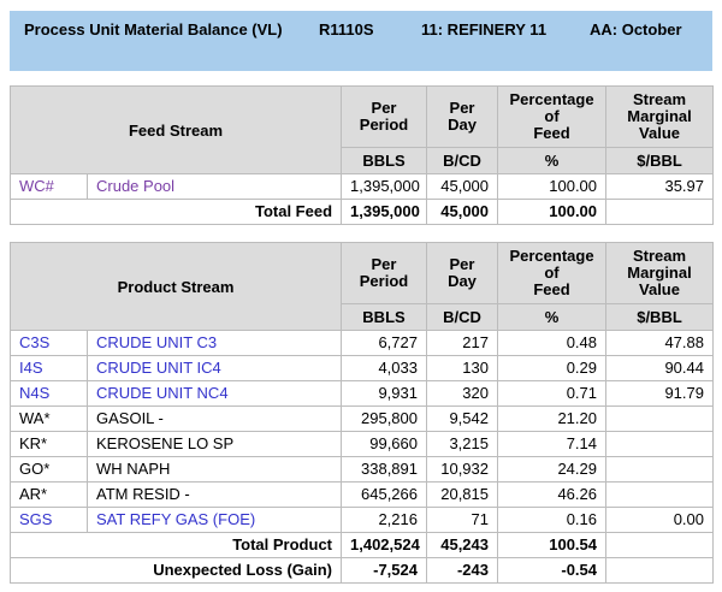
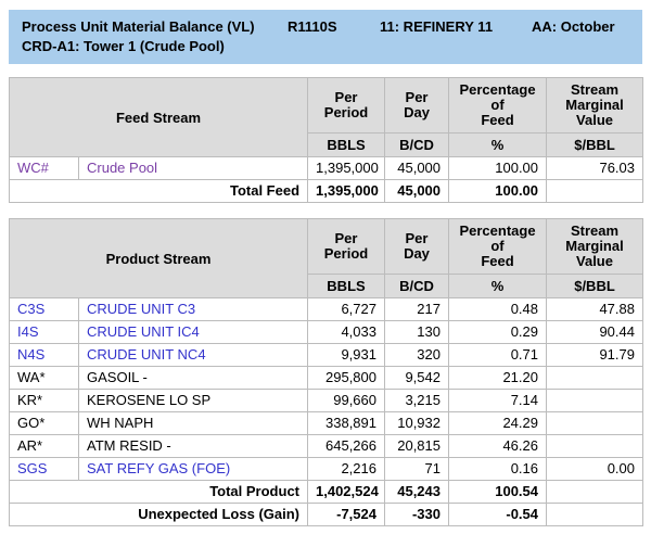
  Process Unit Material Balance (VL)
  R1110S
  11: REFINERY 11
  AA: October
+ CRD-A1: Tower 1 (Crude Pool)
  Feed Stream	Per Period	Per Day	Percentage of Feed	Stream Marginal Value
  BBLS	B/CD	%	$/BBL
- WC#	Crude Pool	1,395,000	45,000	100.00	35.97
+ WC#	Crude Pool	1,395,000	45,000	100.00	76.03
  Total Feed	1,395,000	45,000	100.00
  Product Stream	Per Period	Per Day	Percentage of Feed	Stream Marginal Value
  BBLS	B/CD	%	$/BBL
  C3S	CRUDE UNIT C3	6,727	217	0.48	47.88
  I4S	CRUDE UNIT IC4	4,033	130	0.29	90.44
  N4S	CRUDE UNIT NC4	9,931	320	0.71	91.79
  WA*	GASOIL -	295,800	9,542	21.20
  KR*	KEROSENE LO SP	99,660	3,215	7.14
  GO*	WH NAPH	338,891	10,932	24.29
  AR*	ATM RESID -	645,266	20,815	46.26
  SGS	SAT REFY GAS (FOE)	2,216	71	0.16	0.00
  Total Product	1,402,524	45,243	100.54
- Unexpected Loss (Gain)	-7,524	-243	-0.54
+ Unexpected Loss (Gain)	-7,524	-330	-0.54
